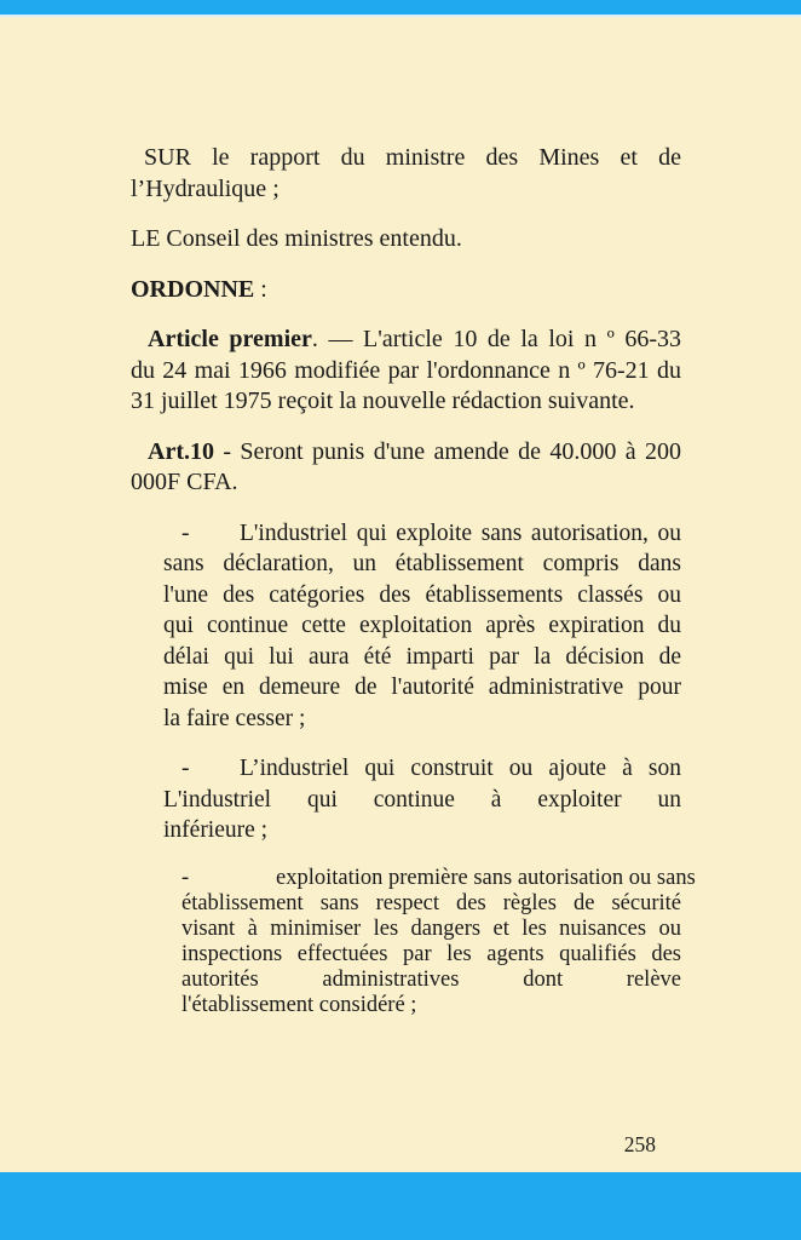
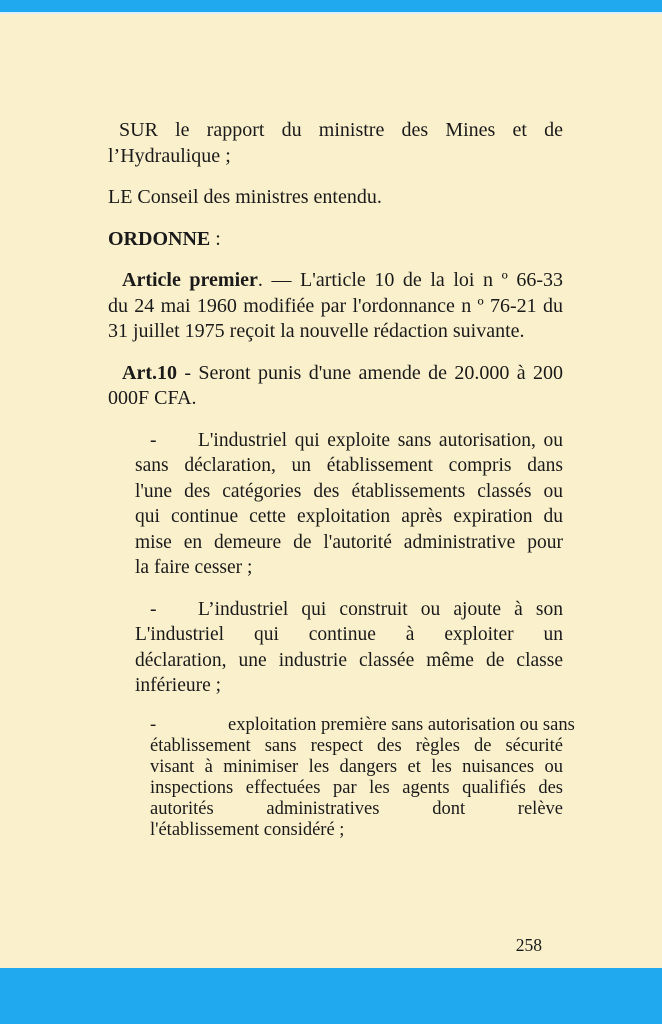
  SUR le rapport du ministre des Mines et de
  l’Hydraulique ;
  LE Conseil des ministres entendu.
  ORDONNE :
  Article premier. — L'article 10 de la loi n º 66-33
- du 24 mai 1966 modifiée par l'ordonnance n º 76-21 du
+ du 24 mai 1960 modifiée par l'ordonnance n º 76-21 du
  31 juillet 1975 reçoit la nouvelle rédaction suivante.
- Art.10 - Seront punis d'une amende de 40.000 à 200
+ Art.10 - Seront punis d'une amende de 20.000 à 200
  000F CFA.
  -
  L'industriel qui exploite sans autorisation, ou
  sans déclaration, un établissement compris dans
  l'une des catégories des établissements classés ou
  qui continue cette exploitation après expiration du
- délai qui lui aura été imparti par la décision de
  mise en demeure de l'autorité administrative pour
  la faire cesser ;
  -
  L’industriel qui construit ou ajoute à son
  L'industriel qui continue à exploiter un
+ déclaration, une industrie classée même de classe
  inférieure ;
  -
  exploitation première sans autorisation ou sans
  établissement sans respect des règles de sécurité
  visant à minimiser les dangers et les nuisances ou
  inspections effectuées par les agents qualifiés des
  autorités administratives dont relève
  l'établissement considéré ;
  258
